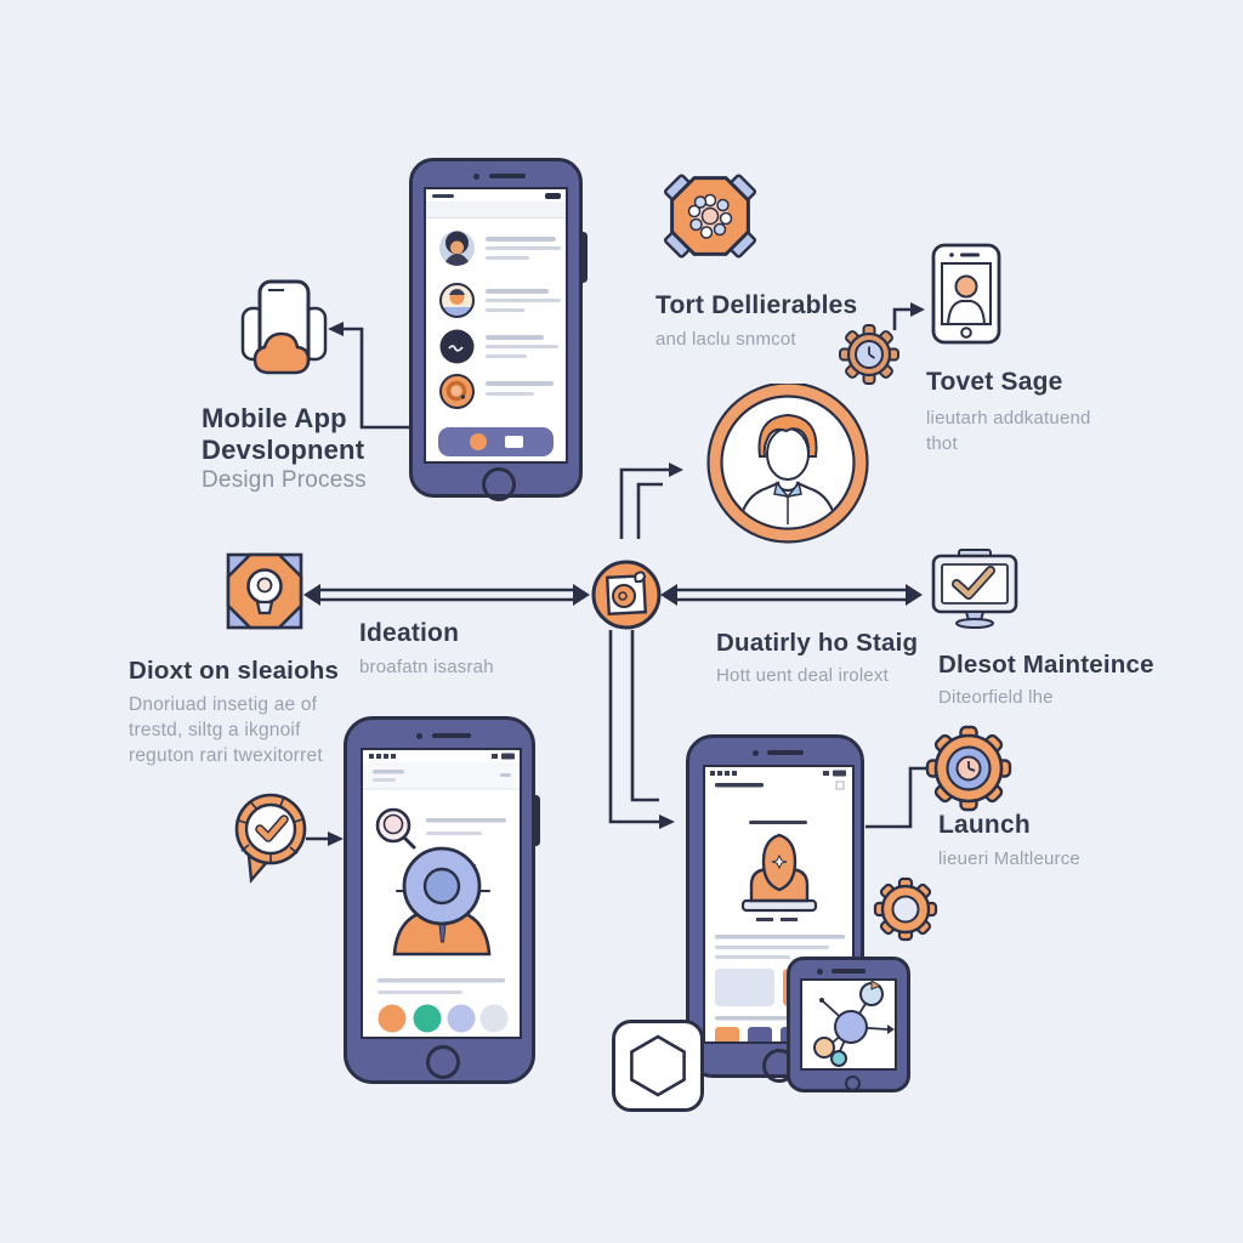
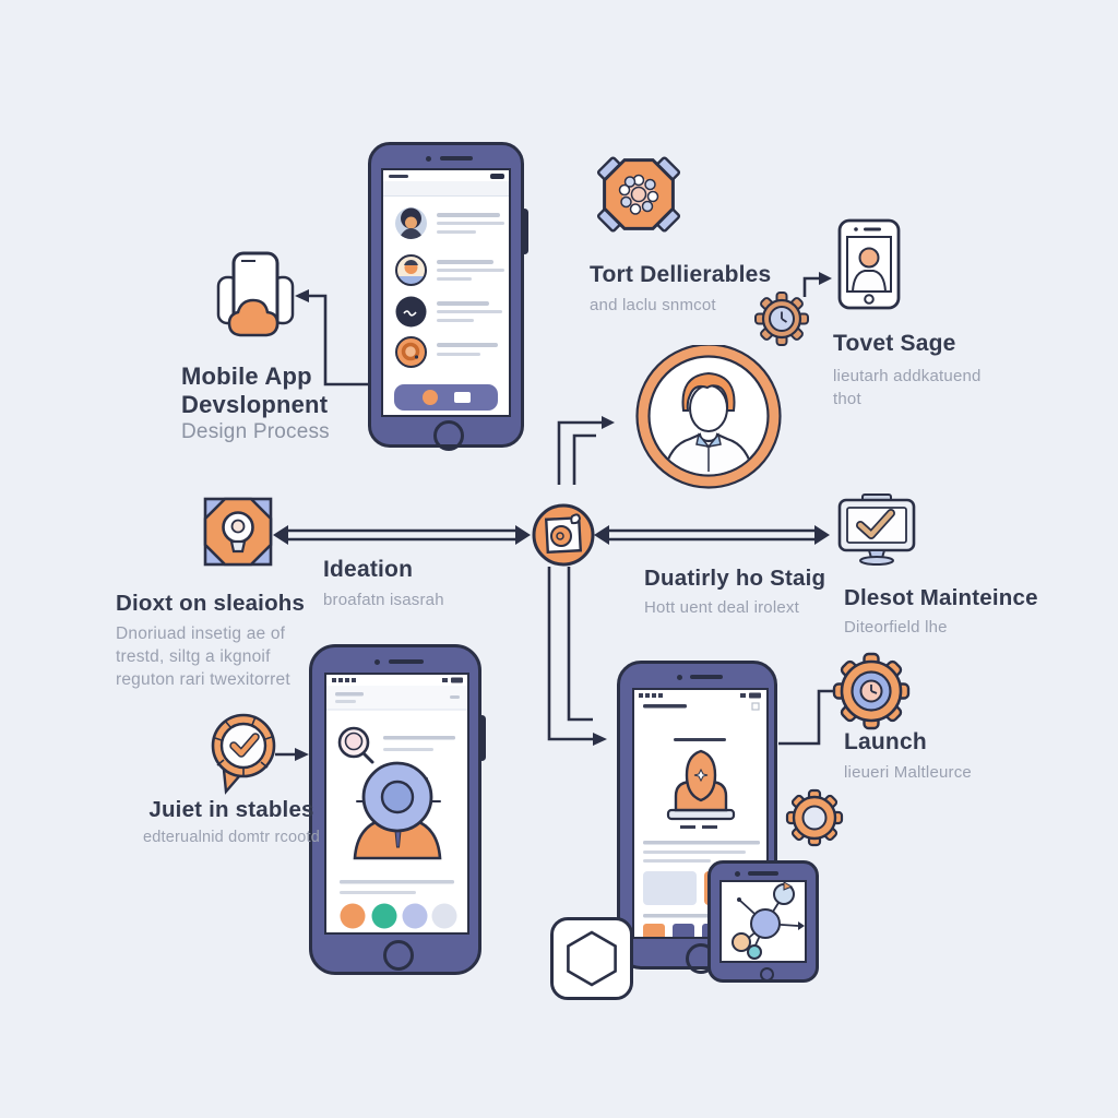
  Mobile App
  Devslopnent
  Design Process
  Tort Dellierables
  and laclu snmcot
  Tovet Sage
  lieutarh addkatuend
  thot
  Ideation
  broafatn isasrah
  Dioxt on sleaiohs
  Dnoriuad insetig ae of
  trestd, siltg a ikgnoif
  reguton rari twexitorret
  Duatirly ho Staig
  Hott uent deal irolext
  Dlesot Mainteince
  Diteorfield lhe
+ Juiet in stables
+ edterualnid domtr rcootd
  Launch
  lieueri Maltleurce
